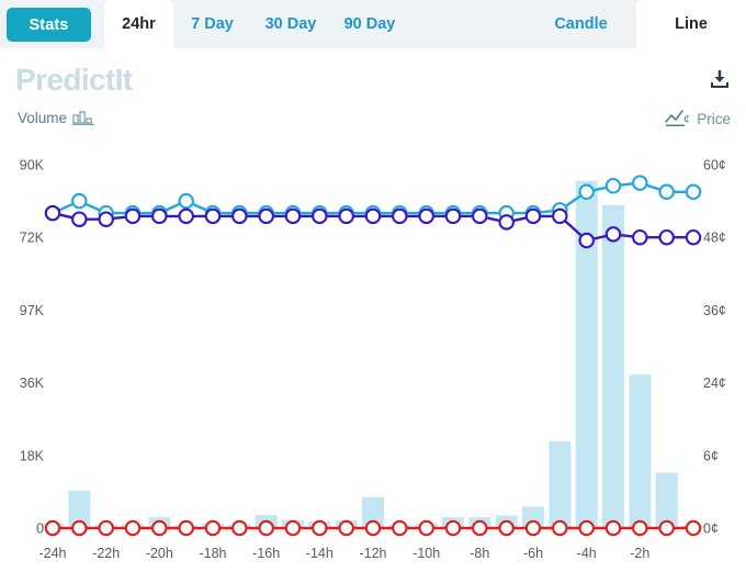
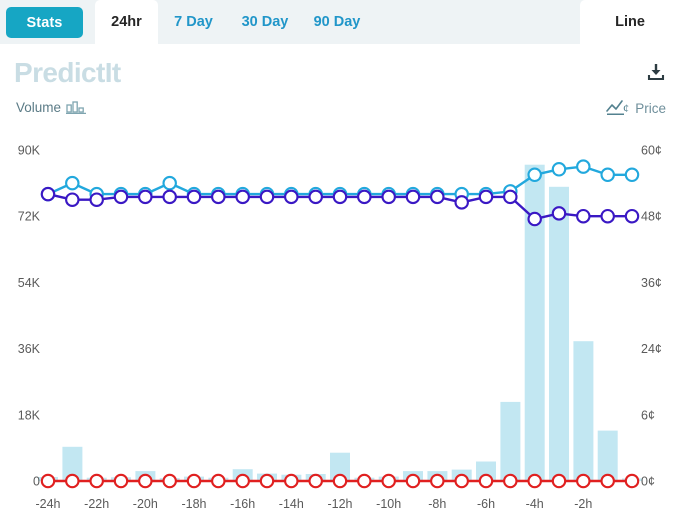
  Stats
  24hr
  7 Day
  30 Day
  90 Day
- Candle
  Line
  PredictIt
  Volume
  ¢
  Price
  0
  18K
  36K
- 97K
+ 54K
  72K
  90K
  0¢
  6¢
  24¢
  36¢
  48¢
  60¢
  -24h
  -22h
  -20h
  -18h
  -16h
  -14h
  -12h
  -10h
  -8h
  -6h
  -4h
  -2h
